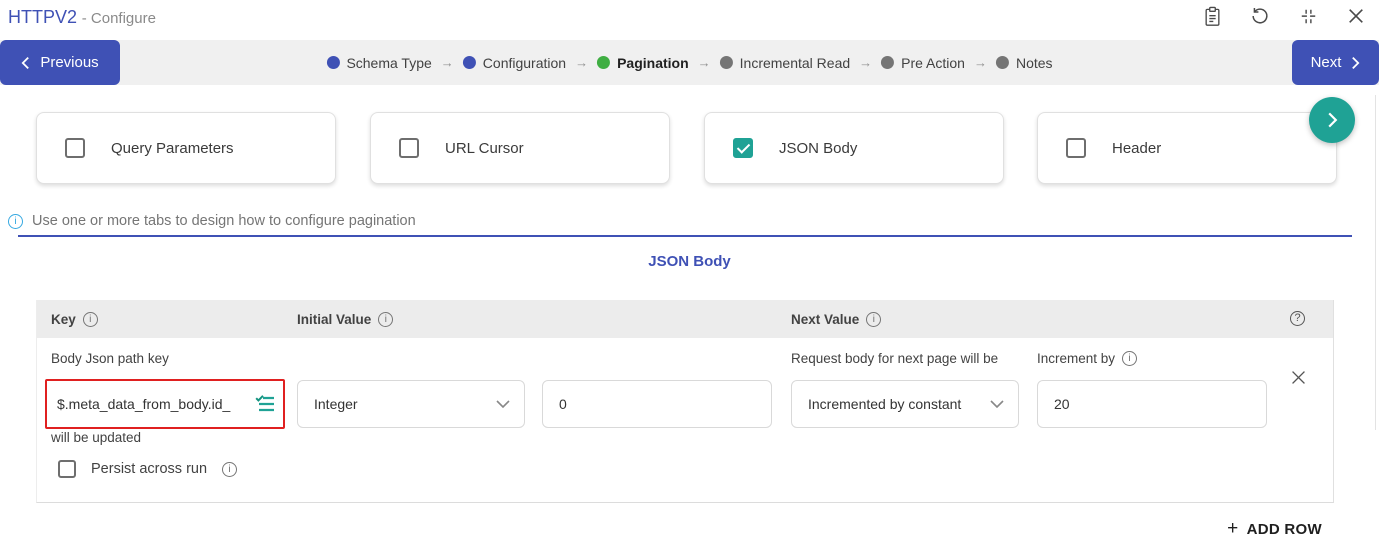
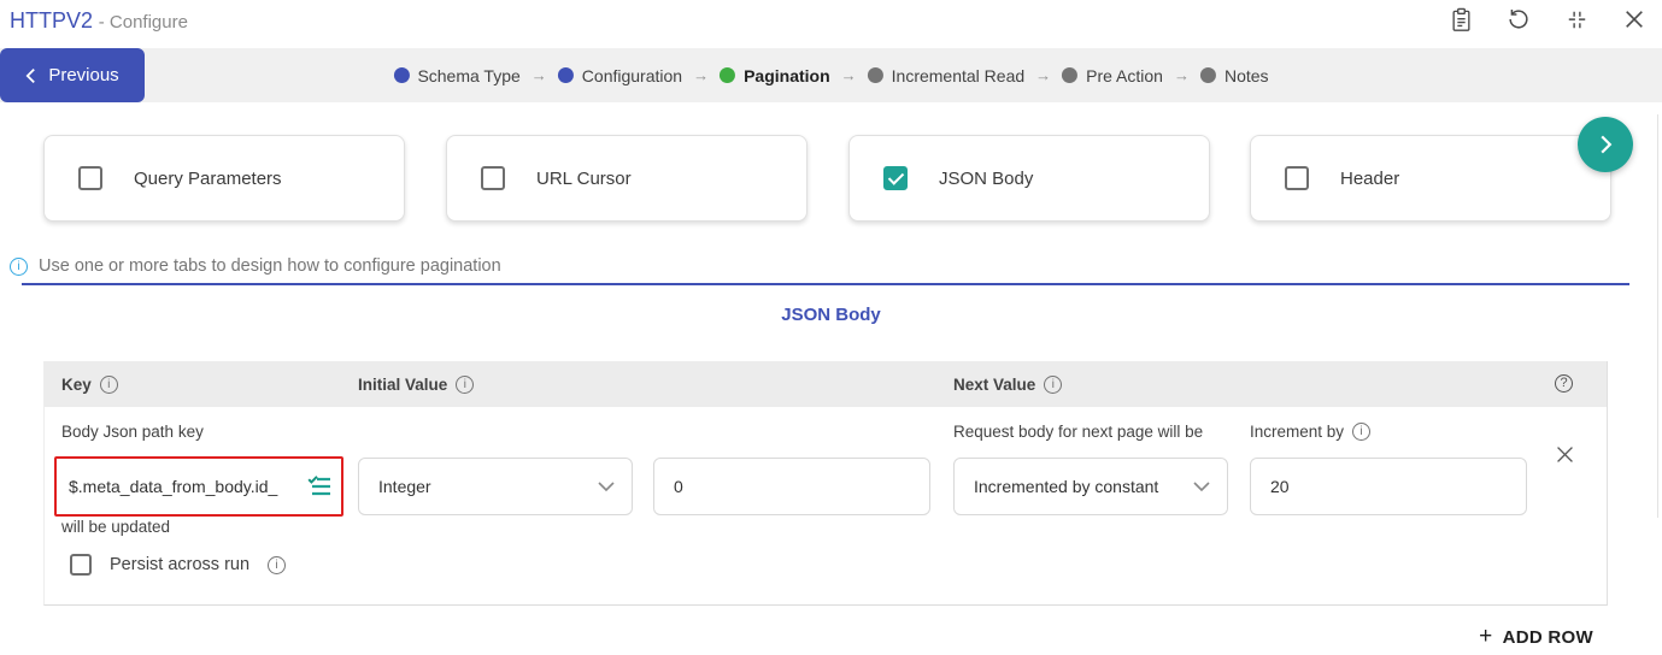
  HTTPV2 - Configure
  Previous
  Schema Type
  →
  Configuration
  →
  Pagination
  →
  Incremental Read
  →
  Pre Action
  →
  Notes
- Next
  Query Parameters
  URL Cursor
  JSON Body
  Header
  Use one or more tabs to design how to configure pagination
  JSON Body
  Key
  Initial Value
  Next Value
  Body Json path key
  $.meta_data_from_body.id_
  will be updated
  Persist across run
  Integer
  0
  Request body for next page will be
  Incremented by constant
  Increment by
  20
  +
  ADD ROW
